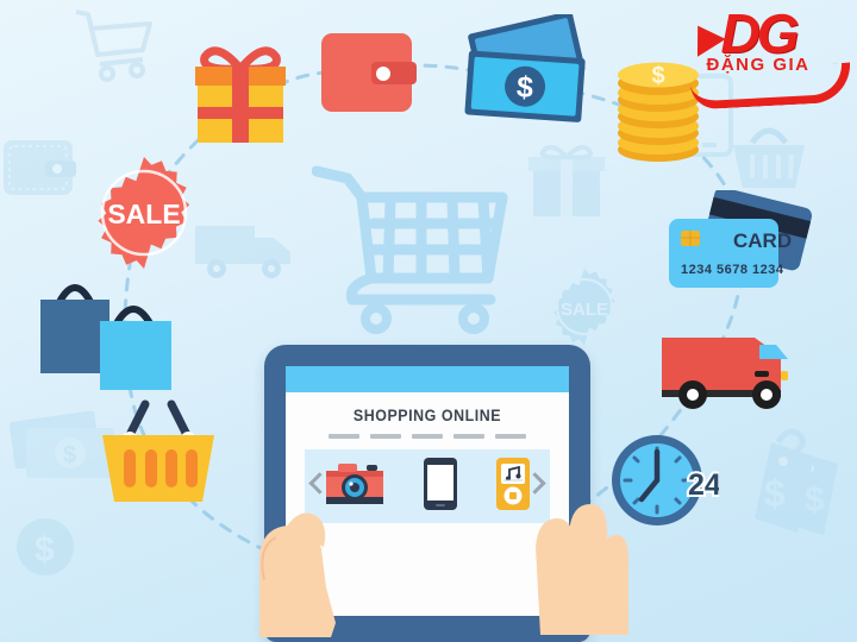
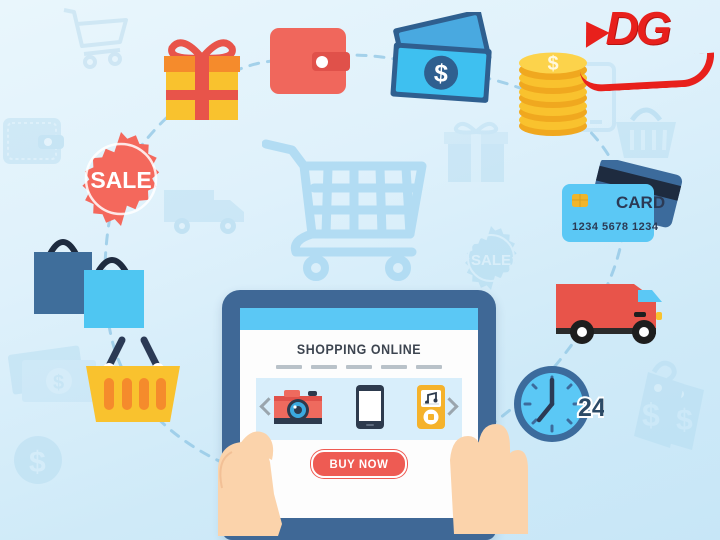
  SALE
  SALE
  $
  CARD
  1234 5678 1234
  24
  DG
- ĐẶNG GIA
  SHOPPING ONLINE
+ BUY NOW
